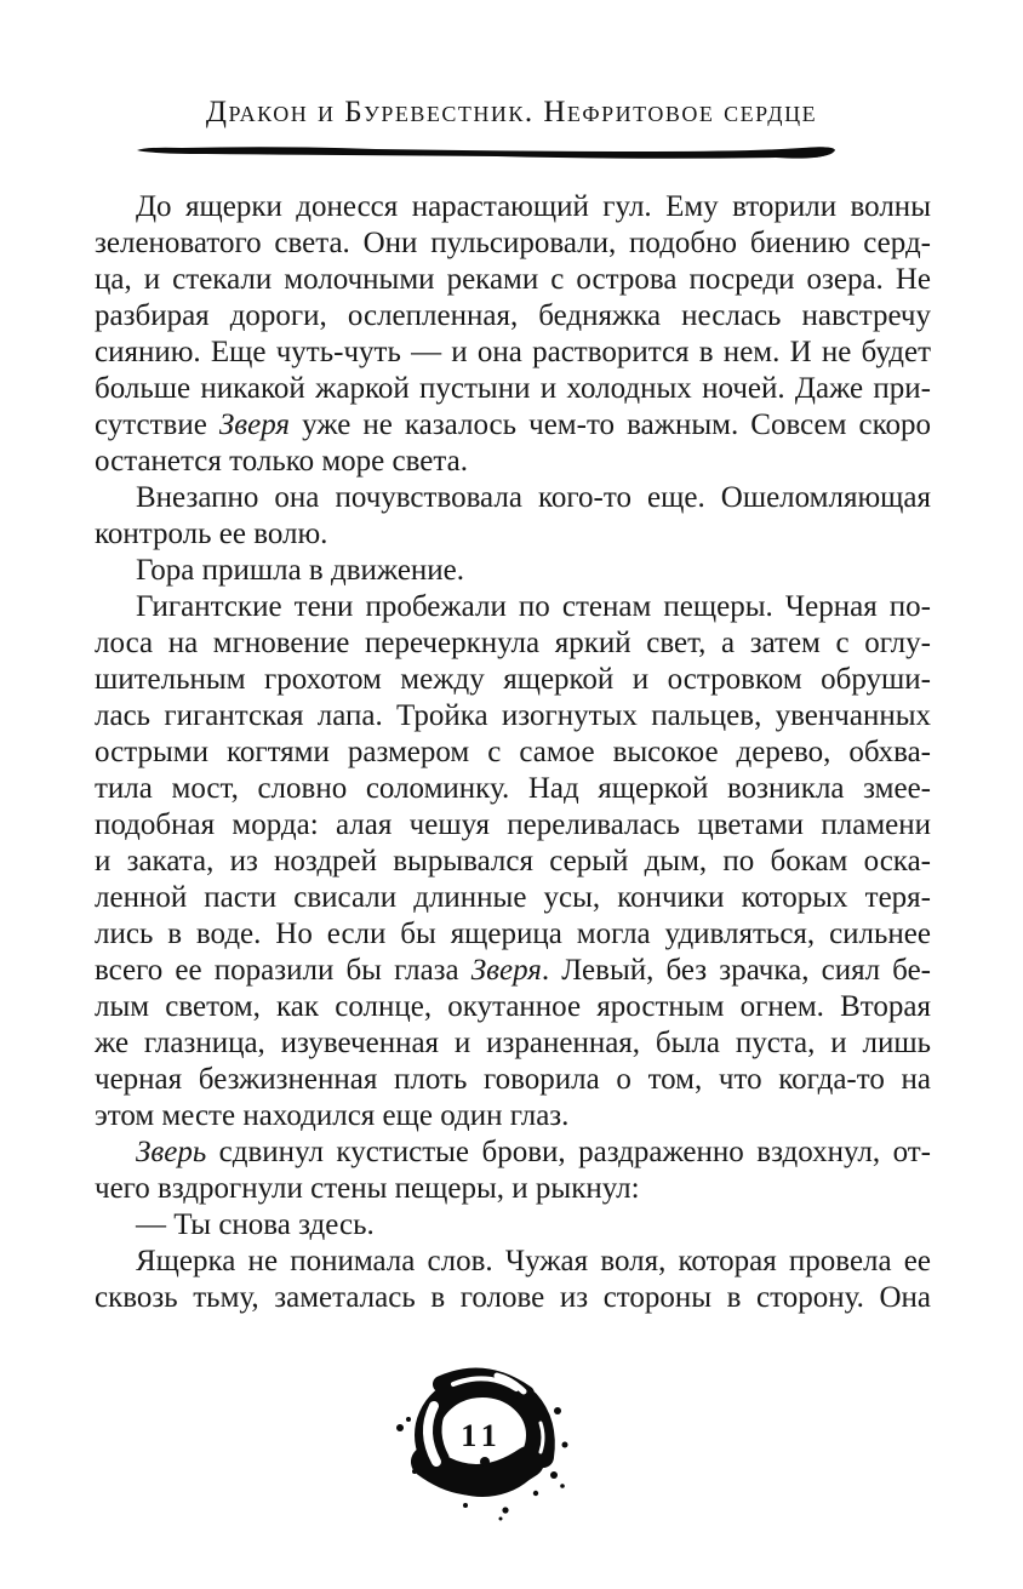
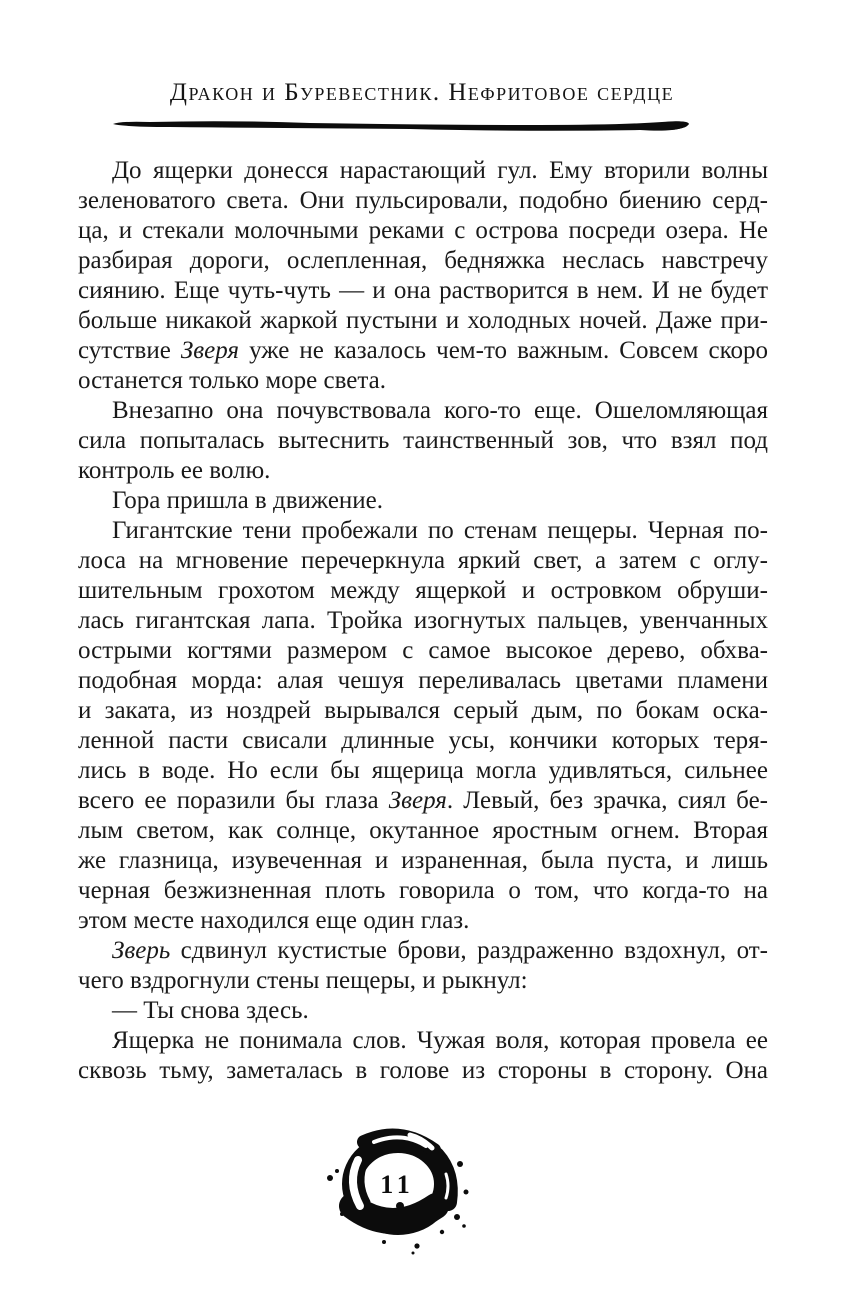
  Дракон и Буревестник. Нефритовое сердце
  До ящерки донесся нарастающий гул. Ему вторили волны
  зеленоватого света. Они пульсировали, подобно биению серд-
  ца, и стекали молочными реками с острова посреди озера. Не
  разбирая дороги, ослепленная, бедняжка неслась навстречу
  сиянию. Еще чуть-чуть — и она растворится в нем. И не будет
  больше никакой жаркой пустыни и холодных ночей. Даже при-
  сутствие Зверя уже не казалось чем-то важным. Совсем скоро
  останется только море света.
  Внезапно она почувствовала кого-то еще. Ошеломляющая
+ сила попыталась вытеснить таинственный зов, что взял под
  контроль ее волю.
  Гора пришла в движение.
  Гигантские тени пробежали по стенам пещеры. Черная по-
  лоса на мгновение перечеркнула яркий свет, а затем с оглу-
  шительным грохотом между ящеркой и островком обруши-
  лась гигантская лапа. Тройка изогнутых пальцев, увенчанных
  острыми когтями размером с самое высокое дерево, обхва-
- тила мост, словно соломинку. Над ящеркой возникла змее-
  подобная морда: алая чешуя переливалась цветами пламени
  и заката, из ноздрей вырывался серый дым, по бокам оска-
  ленной пасти свисали длинные усы, кончики которых теря-
  лись в воде. Но если бы ящерица могла удивляться, сильнее
  всего ее поразили бы глаза Зверя. Левый, без зрачка, сиял бе-
  лым светом, как солнце, окутанное яростным огнем. Вторая
  же глазница, изувеченная и израненная, была пуста, и лишь
  черная безжизненная плоть говорила о том, что когда-то на
  этом месте находился еще один глаз.
  Зверь сдвинул кустистые брови, раздраженно вздохнул, от-
  чего вздрогнули стены пещеры, и рыкнул:
  — Ты снова здесь.
  Ящерка не понимала слов. Чужая воля, которая провела ее
  сквозь тьму, заметалась в голове из стороны в сторону. Она
  11
